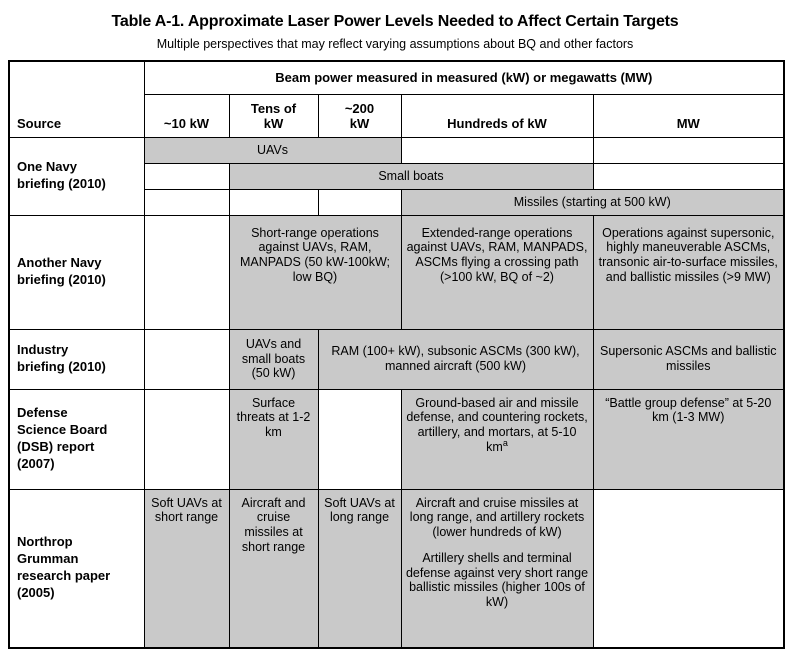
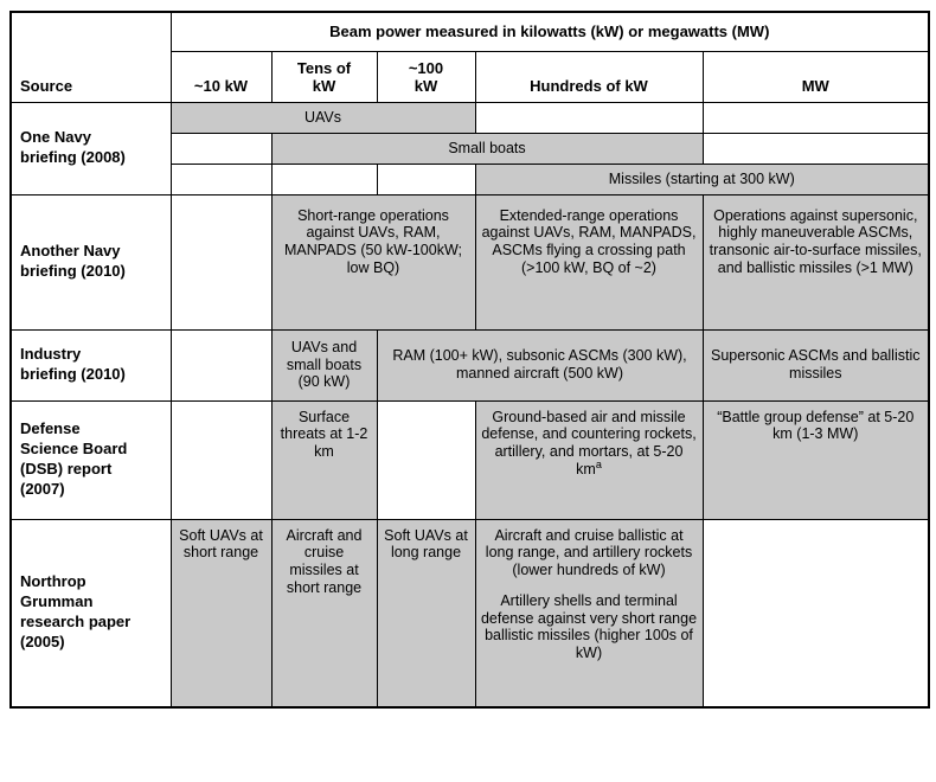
- Table A-1. Approximate Laser Power Levels Needed to Affect Certain Targets
- Multiple perspectives that may reflect varying assumptions about BQ and other factors
- Source	Beam power measured in measured (kW) or megawatts (MW)
+ Source	Beam power measured in kilowatts (kW) or megawatts (MW)
- ~10 kW	Tens of kW	~200 kW	Hundreds of kW	MW
+ ~10 kW	Tens of kW	~100 kW	Hundreds of kW	MW
- One Navy briefing (2010)	UAVs
+ One Navy briefing (2008)	UAVs
  	Small boats
- 			Missiles (starting at 500 kW)
+ 			Missiles (starting at 300 kW)
- Another Navy briefing (2010)		Short-range operations against UAVs, RAM, MANPADS (50 kW-100kW; low BQ)	Extended-range operations against UAVs, RAM, MANPADS, ASCMs flying a crossing path (>100 kW, BQ of ~2)	Operations against supersonic, highly maneuverable ASCMs, transonic air-to-surface missiles, and ballistic missiles (>9 MW)
+ Another Navy briefing (2010)		Short-range operations against UAVs, RAM, MANPADS (50 kW-100kW; low BQ)	Extended-range operations against UAVs, RAM, MANPADS, ASCMs flying a crossing path (>100 kW, BQ of ~2)	Operations against supersonic, highly maneuverable ASCMs, transonic air-to-surface missiles, and ballistic missiles (>1 MW)
- Industry briefing (2010)		UAVs and small boats (50 kW)	RAM (100+ kW), subsonic ASCMs (300 kW), manned aircraft (500 kW)	Supersonic ASCMs and ballistic missiles
+ Industry briefing (2010)		UAVs and small boats (90 kW)	RAM (100+ kW), subsonic ASCMs (300 kW), manned aircraft (500 kW)	Supersonic ASCMs and ballistic missiles
- Defense Science Board (DSB) report (2007)		Surface threats at 1-2 km		Ground-based air and missile defense, and countering rockets, artillery, and mortars, at 5-10 kma	“Battle group defense” at 5-20 km (1-3 MW)
+ Defense Science Board (DSB) report (2007)		Surface threats at 1-2 km		Ground-based air and missile defense, and countering rockets, artillery, and mortars, at 5-20 kma	“Battle group defense” at 5-20 km (1-3 MW)
- Northrop Grumman research paper (2005)	Soft UAVs at short range	Aircraft and cruise missiles at short range	Soft UAVs at long range	Aircraft and cruise missiles at long range, and artillery rockets (lower hundreds of kW) Artillery shells and terminal defense against very short range ballistic missiles (higher 100s of kW)
+ Northrop Grumman research paper (2005)	Soft UAVs at short range	Aircraft and cruise missiles at short range	Soft UAVs at long range	Aircraft and cruise ballistic at long range, and artillery rockets (lower hundreds of kW) Artillery shells and terminal defense against very short range ballistic missiles (higher 100s of kW)
